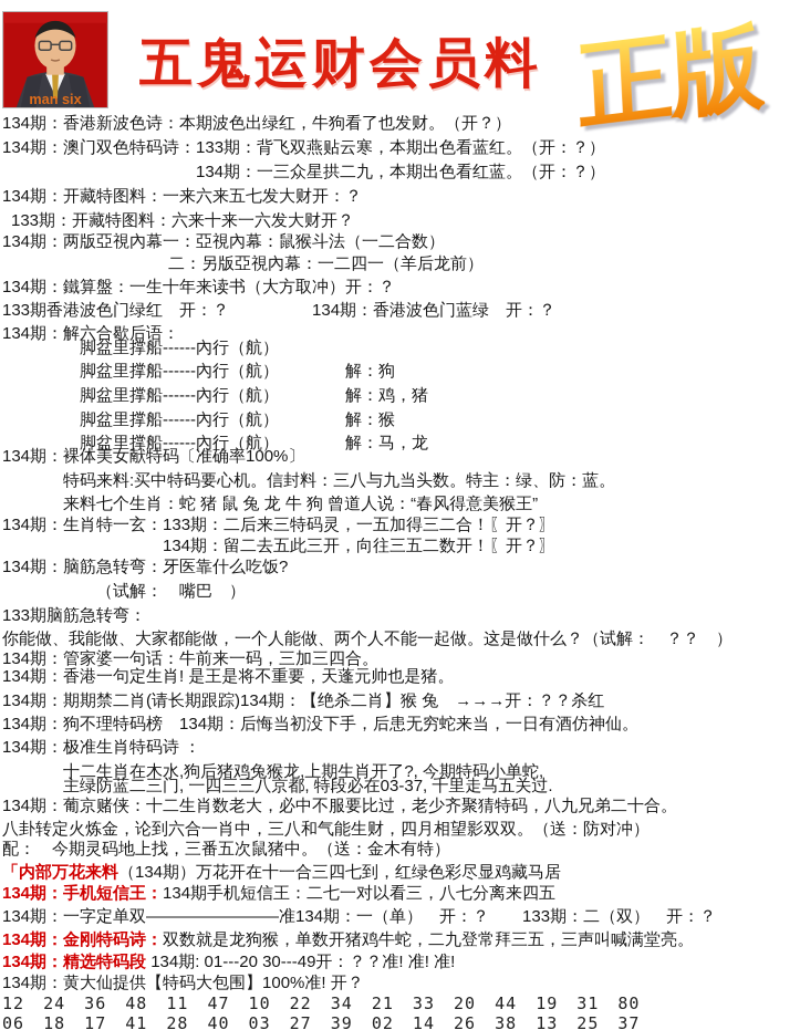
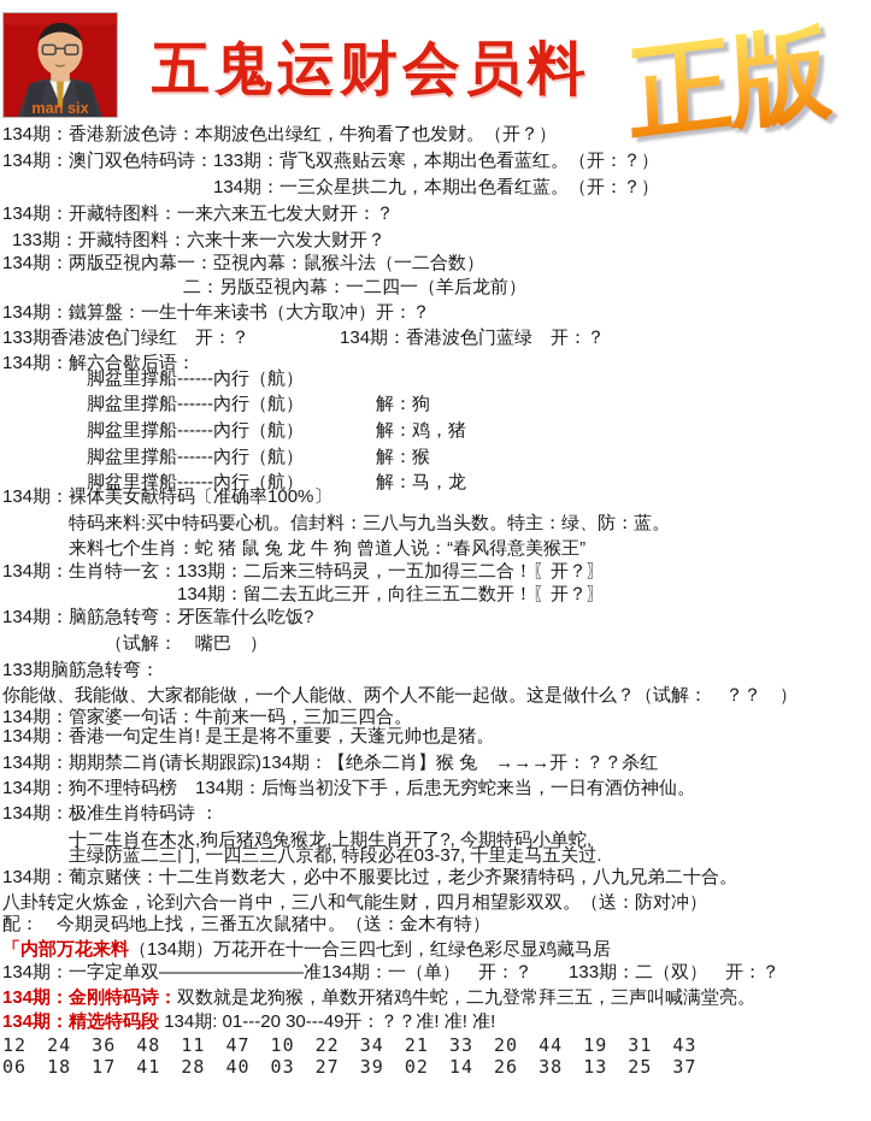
  man six
  五鬼运财会员料
  134期：香港新波色诗：本期波色出绿红，牛狗看了也发财。（开？）
  134期：澳门双色特码诗：133期：背飞双燕贴云寒，本期出色看蓝红。（开：？）
  134期：一三众星拱二九，本期出色看红蓝。（开：？）
  134期：开藏特图料：一来六来五七发大财开：？
  133期：开藏特图料：六来十来一六发大财开？
  134期：两版亞視內幕一：亞視內幕：鼠猴斗法（一二合数）
  二：另版亞視內幕：一二四一（羊后龙前）
  134期：鐵算盤：一生十年来读书（大方取冲）开：？
  133期香港波色门绿红 开：？ 134期：香港波色门蓝绿 开：？
  134期：解六合歇后语：
  脚盆里撑船------內行（航）
  脚盆里撑船------內行（航） 解：狗
  脚盆里撑船------內行（航） 解：鸡，猪
  脚盆里撑船------內行（航） 解：猴
  脚盆里撑船------內行（航） 解：马，龙
  134期：裸体美女献特码〔准确率100%〕
  特码来料:买中特码要心机。信封料：三八与九当头数。特主：绿、防：蓝。
  来料七个生肖：蛇 猪 鼠 兔 龙 牛 狗 曾道人说：“春风得意美猴王”
  134期：生肖特一玄：133期：二后来三特码灵，一五加得三二合！〖开？〗
  134期：留二去五此三开，向往三五二数开！〖开？〗
  134期：脑筋急转弯：牙医靠什么吃饭?
  （试解： 嘴巴 ）
  133期脑筋急转弯：
  你能做、我能做、大家都能做，一个人能做、两个人不能一起做。这是做什么？（试解： ？？ ）
  134期：管家婆一句话：牛前来一码，三加三四合。
  134期：香港一句定生肖! 是王是将不重要，天蓬元帅也是猪。
  134期：期期禁二肖(请长期跟踪)134期：【绝杀二肖】猴 兔 →→→开：？？杀红
  134期：狗不理特码榜 134期：后悔当初没下手，后患无穷蛇来当，一日有酒仿神仙。
  134期：极准生肖特码诗 ：
  十二生肖在木水,狗后猪鸡兔猴龙,上期生肖开了?, 今期特码小单蛇,
  主绿防蓝二三门, 一四三三八京都, 特段必在03-37, 千里走马五关过.
  134期：葡京赌侠：十二生肖数老大，必中不服要比过，老少齐聚猜特码，八九兄弟二十合。
  八卦转定火炼金，论到六合一肖中，三八和气能生财，四月相望影双双。（送：防对冲）
  配： 今期灵码地上找，三番五次鼠猪中。（送：金木有特）
  「内部万花来料（134期）万花开在十一合三四七到，红绿色彩尽显鸡藏马居
- 134期：手机短信王：134期手机短信王：二七一对以看三，八七分离来四五
  134期：一字定单双————————准134期：一（单） 开：？ 133期：二（双） 开：？
  134期：金刚特码诗：双数就是龙狗猴，单数开猪鸡牛蛇，二九登常拜三五，三声叫喊满堂亮。
  134期：精选特码段 134期: 01---20 30---49开：？？准! 准! 准!
- 134期：黄大仙提供【特码大包围】100%准! 开？
- 12 24 36 48 11 47 10 22 34 21 33 20 44 19 31 80
+ 12 24 36 48 11 47 10 22 34 21 33 20 44 19 31 43
  06 18 17 41 28 40 03 27 39 02 14 26 38 13 25 37
